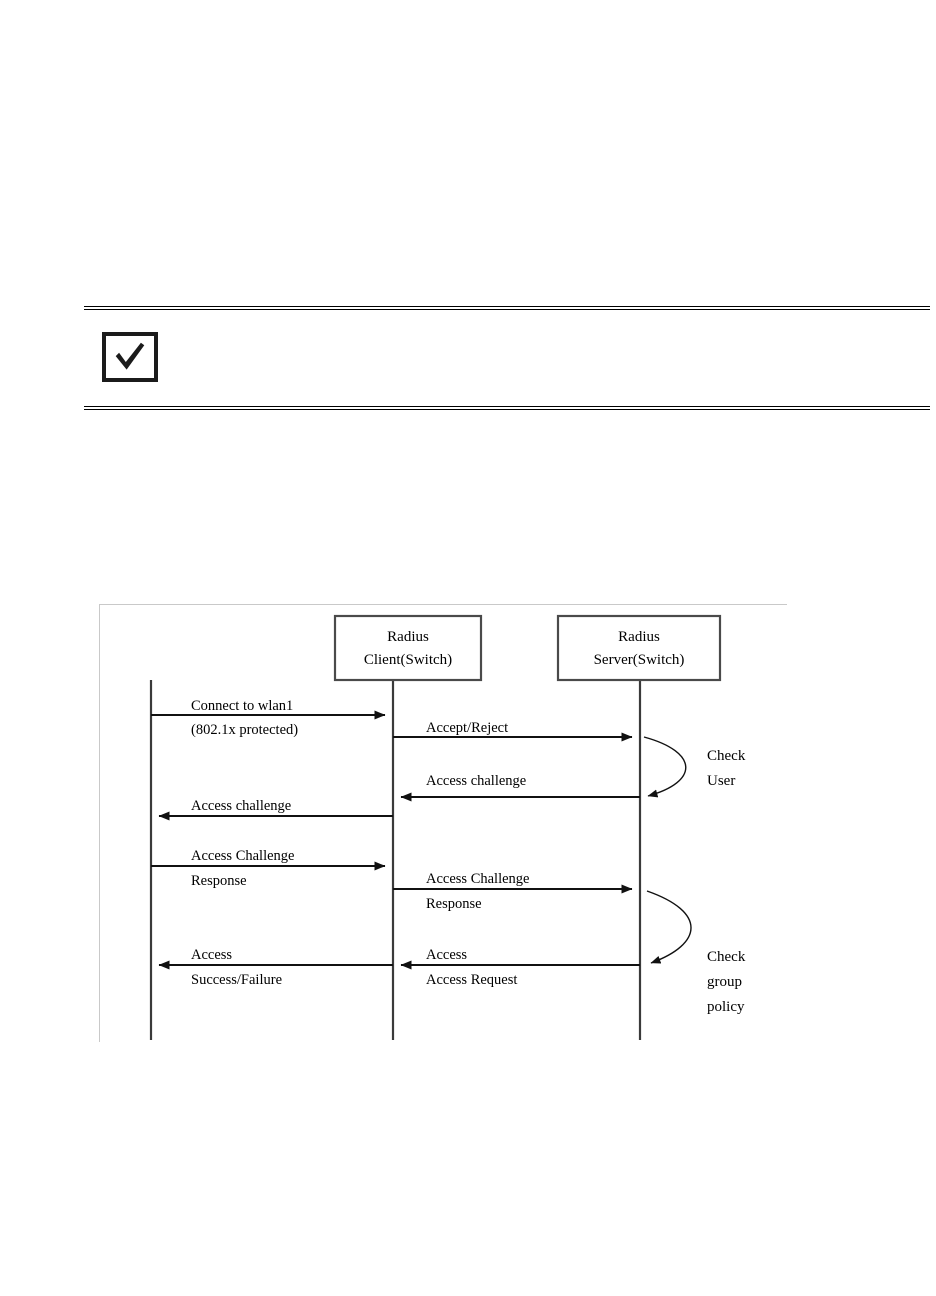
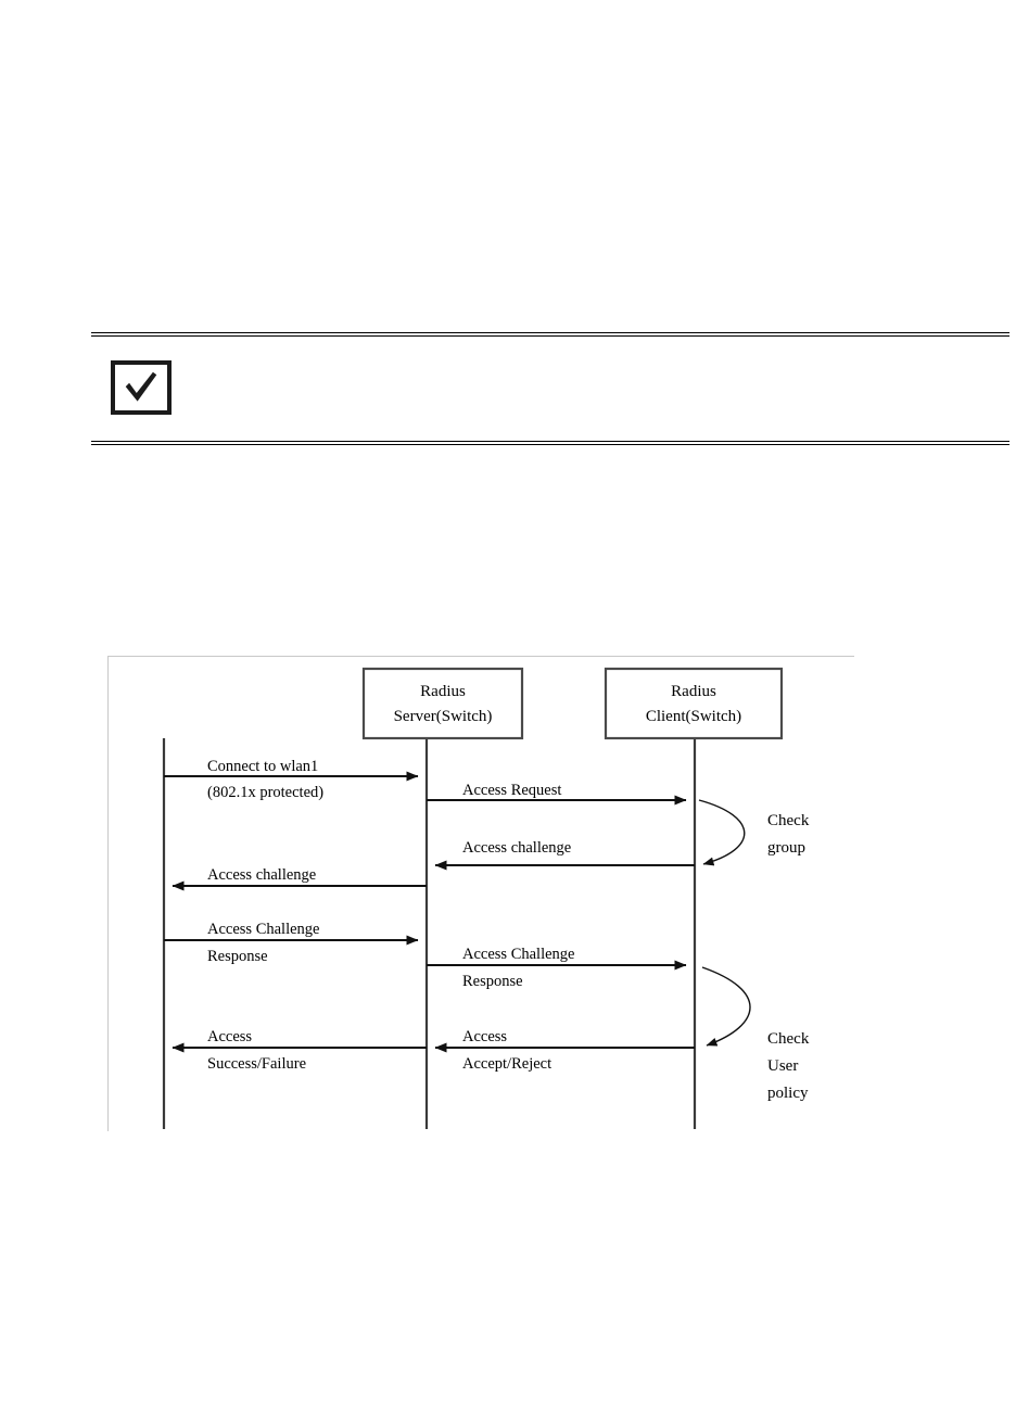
  Radius
- Client(Switch)
+ Server(Switch)
  Radius
- Server(Switch)
+ Client(Switch)
  Connect to wlan1
  (802.1x protected)
- Accept/Reject
+ Access Request
  Check
- User
+ group
  Access challenge
  Access challenge
  Access Challenge
  Response
  Access Challenge
  Response
  Check
- group
+ User
  policy
  Access
- Access Request
+ Accept/Reject
  Access
  Success/Failure
